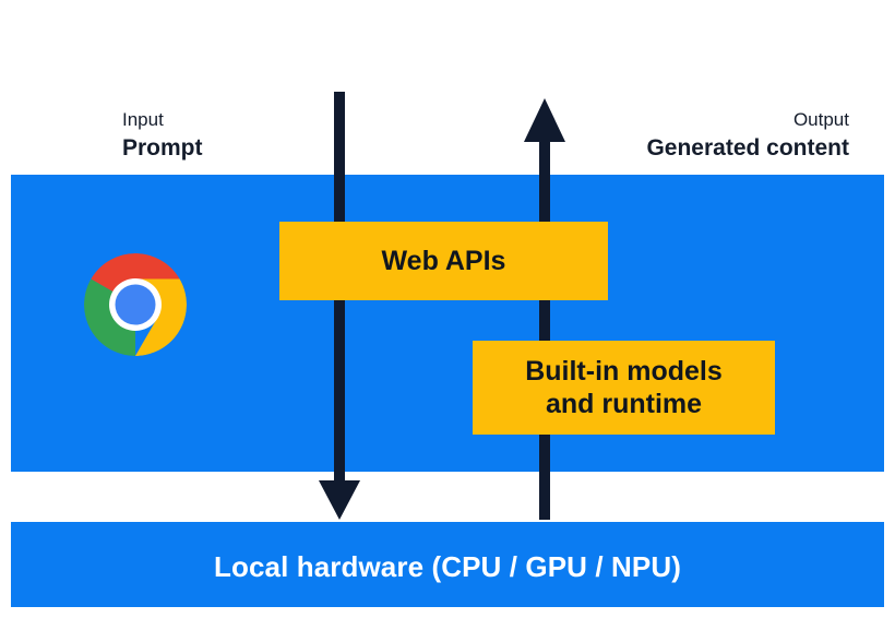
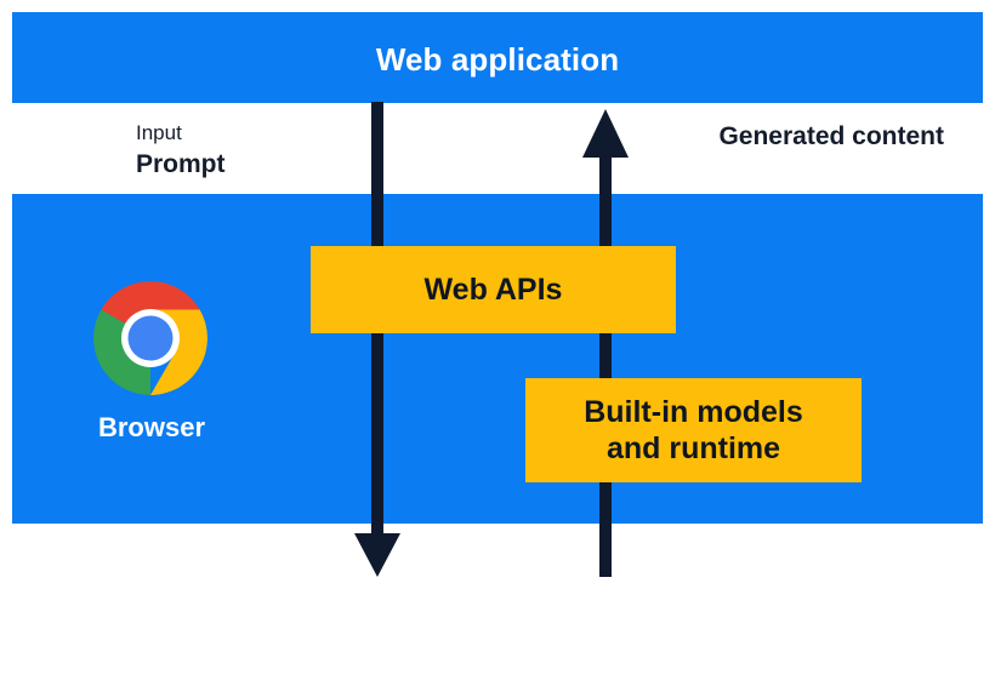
+ Web application
+ Browser
  Web APIs
  Built-in models
  and runtime
  Input
  Prompt
- Output
  Generated content
- Local hardware (CPU / GPU / NPU)
